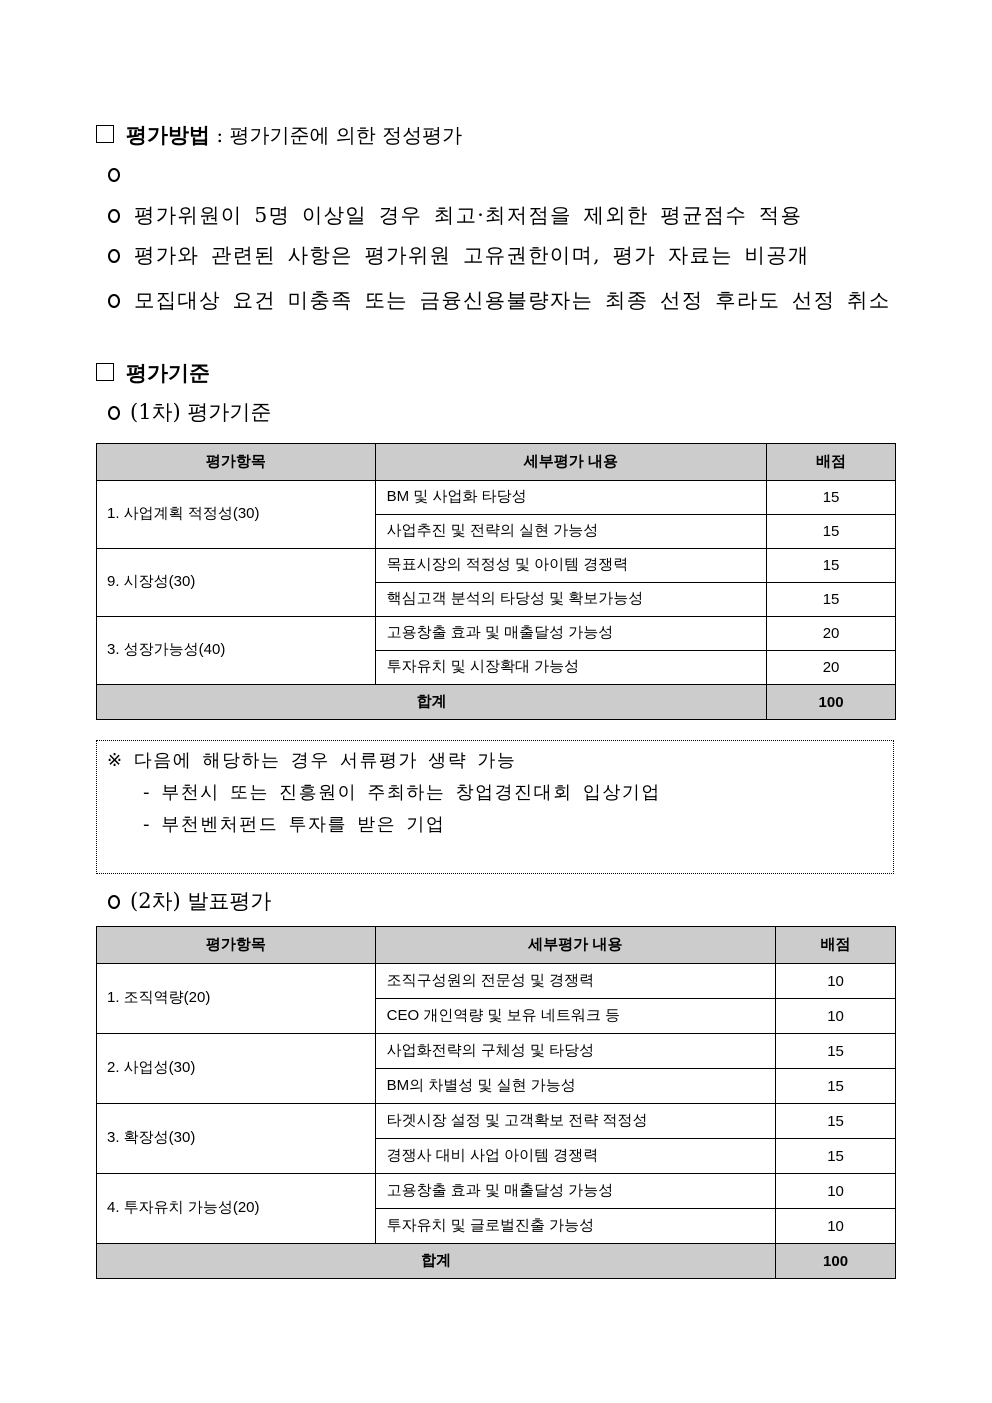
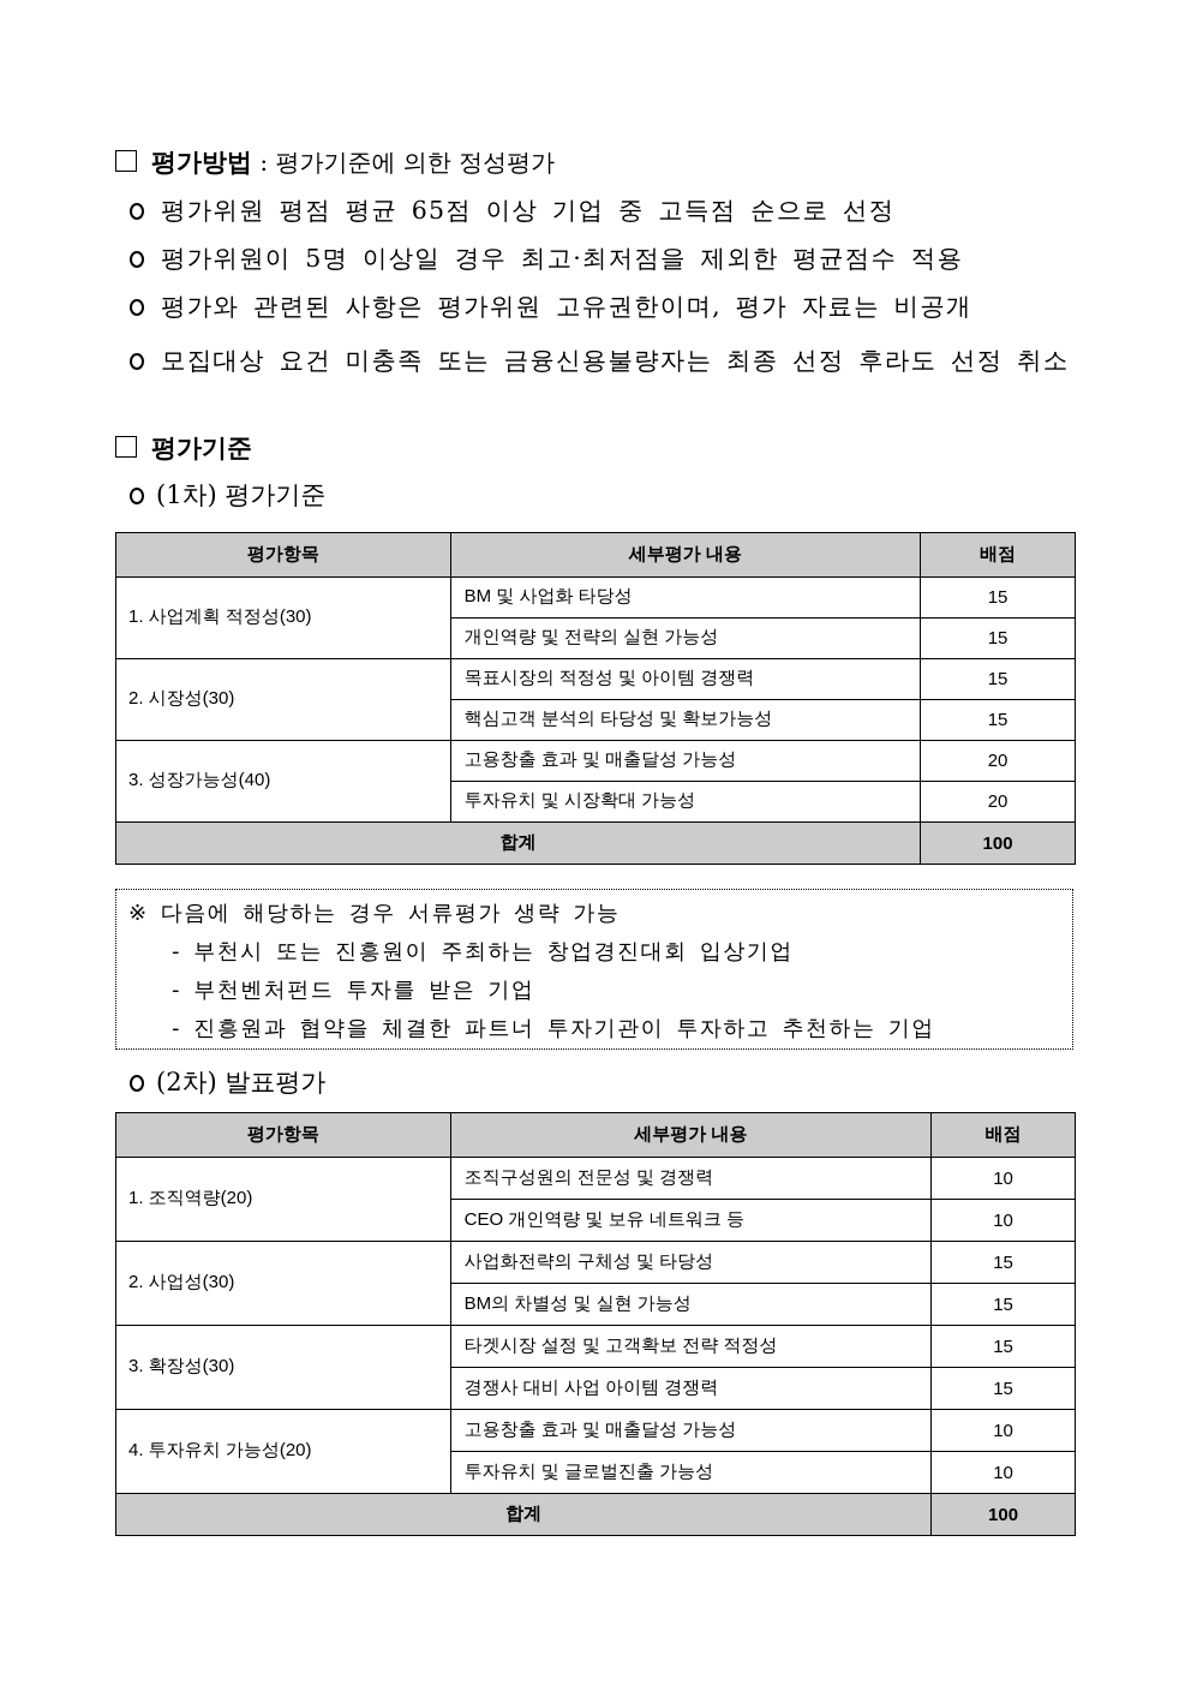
  평가방법 : 평가기준에 의한 정성평가
+ 평가위원 평점 평균 65점 이상 기업 중 고득점 순으로 선정
  평가위원이 5명 이상일 경우 최고·최저점을 제외한 평균점수 적용
  평가와 관련된 사항은 평가위원 고유권한이며, 평가 자료는 비공개
  모집대상 요건 미충족 또는 금융신용불량자는 최종 선정 후라도 선정 취소
  평가기준
  (1차) 평가기준
  평가항목	세부평가 내용	배점
  1. 사업계획 적정성(30)	BM 및 사업화 타당성	15
- 사업추진 및 전략의 실현 가능성	15
+ 개인역량 및 전략의 실현 가능성	15
- 9. 시장성(30)	목표시장의 적정성 및 아이템 경쟁력	15
+ 2. 시장성(30)	목표시장의 적정성 및 아이템 경쟁력	15
  핵심고객 분석의 타당성 및 확보가능성	15
  3. 성장가능성(40)	고용창출 효과 및 매출달성 가능성	20
  투자유치 및 시장확대 가능성	20
  합계	100
  ※ 다음에 해당하는 경우 서류평가 생략 가능
  - 부천시 또는 진흥원이 주최하는 창업경진대회 입상기업
  - 부천벤처펀드 투자를 받은 기업
+ - 진흥원과 협약을 체결한 파트너 투자기관이 투자하고 추천하는 기업
  (2차) 발표평가
  평가항목	세부평가 내용	배점
  1. 조직역량(20)	조직구성원의 전문성 및 경쟁력	10
  CEO 개인역량 및 보유 네트워크 등	10
  2. 사업성(30)	사업화전략의 구체성 및 타당성	15
  BM의 차별성 및 실현 가능성	15
  3. 확장성(30)	타겟시장 설정 및 고객확보 전략 적정성	15
  경쟁사 대비 사업 아이템 경쟁력	15
  4. 투자유치 가능성(20)	고용창출 효과 및 매출달성 가능성	10
  투자유치 및 글로벌진출 가능성	10
  합계	100
